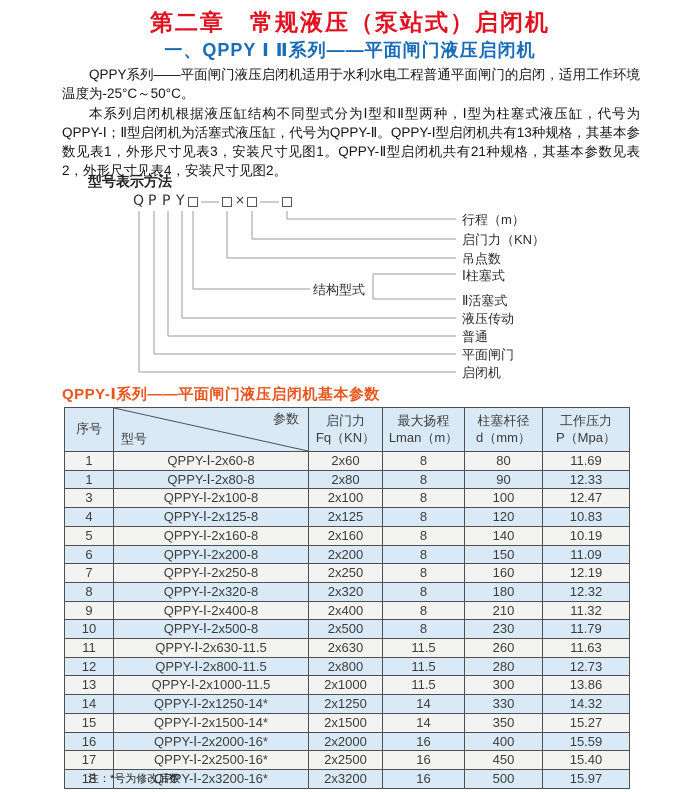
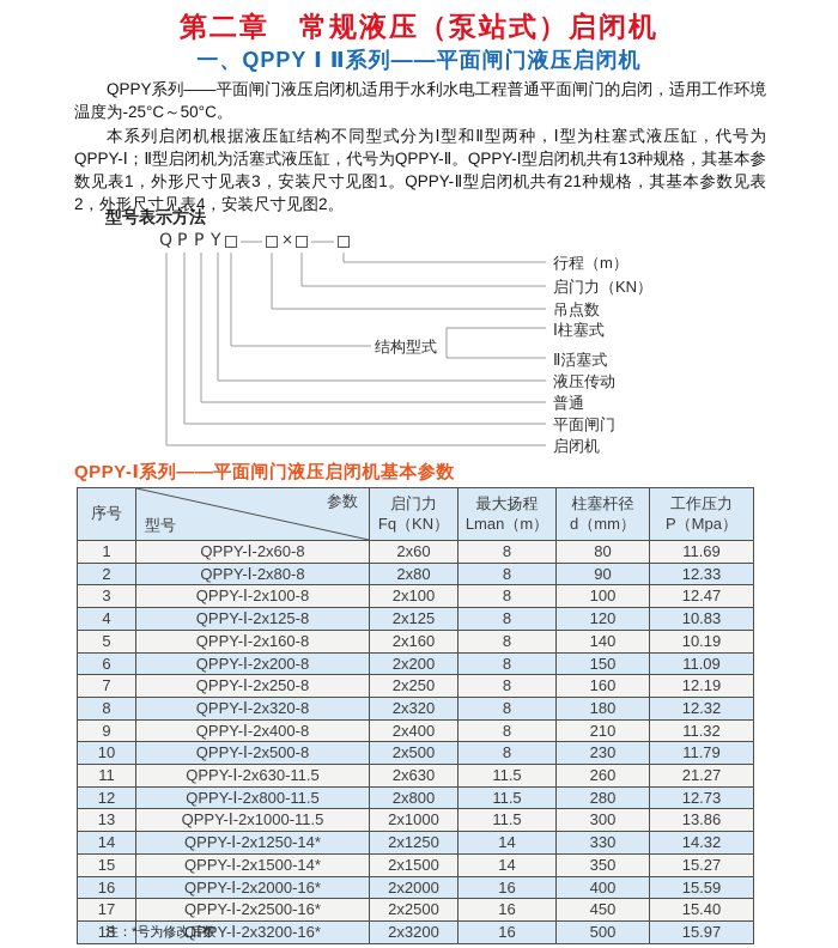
  第二章 常规液压（泵站式）启闭机
  一、QPPY Ⅰ Ⅱ系列——平面闸门液压启闭机
  QPPY系列——平面闸门液压启闭机适用于水利水电工程普通平面闸门的启闭，适用工作环境温度为-25°C～50°C。
  本系列启闭机根据液压缸结构不同型式分为Ⅰ型和Ⅱ型两种，Ⅰ型为柱塞式液压缸，代号为QPPY-Ⅰ；Ⅱ型启闭机为活塞式液压缸，代号为QPPY-Ⅱ。QPPY-Ⅰ型启闭机共有13种规格，其基本参数见表1，外形尺寸见表3，安装尺寸见图1。QPPY-Ⅱ型启闭机共有21种规格，其基本参数见表2，外形尺寸见表4，安装尺寸见图2。
  型号表示方法
  Q
  P
  P
  Y
  ×
  行程（m）
  启门力（KN）
  吊点数
  Ⅰ柱塞式
  结构型式
  Ⅱ活塞式
  液压传动
  普通
  平面闸门
  启闭机
  QPPY-Ⅰ系列——平面闸门液压启闭机基本参数
  序号	参数 型号	启门力 Fq（KN）	最大扬程 Lman（m）	柱塞杆径 d（mm）	工作压力 P（Mpa）
  1	QPPY-Ⅰ-2x60-8	2x60	8	80	11.69
- 1	QPPY-Ⅰ-2x80-8	2x80	8	90	12.33
+ 2	QPPY-Ⅰ-2x80-8	2x80	8	90	12.33
  3	QPPY-Ⅰ-2x100-8	2x100	8	100	12.47
  4	QPPY-Ⅰ-2x125-8	2x125	8	120	10.83
  5	QPPY-Ⅰ-2x160-8	2x160	8	140	10.19
  6	QPPY-Ⅰ-2x200-8	2x200	8	150	11.09
  7	QPPY-Ⅰ-2x250-8	2x250	8	160	12.19
  8	QPPY-Ⅰ-2x320-8	2x320	8	180	12.32
  9	QPPY-Ⅰ-2x400-8	2x400	8	210	11.32
  10	QPPY-Ⅰ-2x500-8	2x500	8	230	11.79
- 11	QPPY-Ⅰ-2x630-11.5	2x630	11.5	260	11.63
+ 11	QPPY-Ⅰ-2x630-11.5	2x630	11.5	260	21.27
  12	QPPY-Ⅰ-2x800-11.5	2x800	11.5	280	12.73
  13	QPPY-Ⅰ-2x1000-11.5	2x1000	11.5	300	13.86
  14	QPPY-Ⅰ-2x1250-14*	2x1250	14	330	14.32
  15	QPPY-Ⅰ-2x1500-14*	2x1500	14	350	15.27
  16	QPPY-Ⅰ-2x2000-16*	2x2000	16	400	15.59
  17	QPPY-Ⅰ-2x2500-16*	2x2500	16	450	15.40
  18	QPPY-Ⅰ-2x3200-16*	2x3200	16	500	15.97
  注：*号为修改后数
